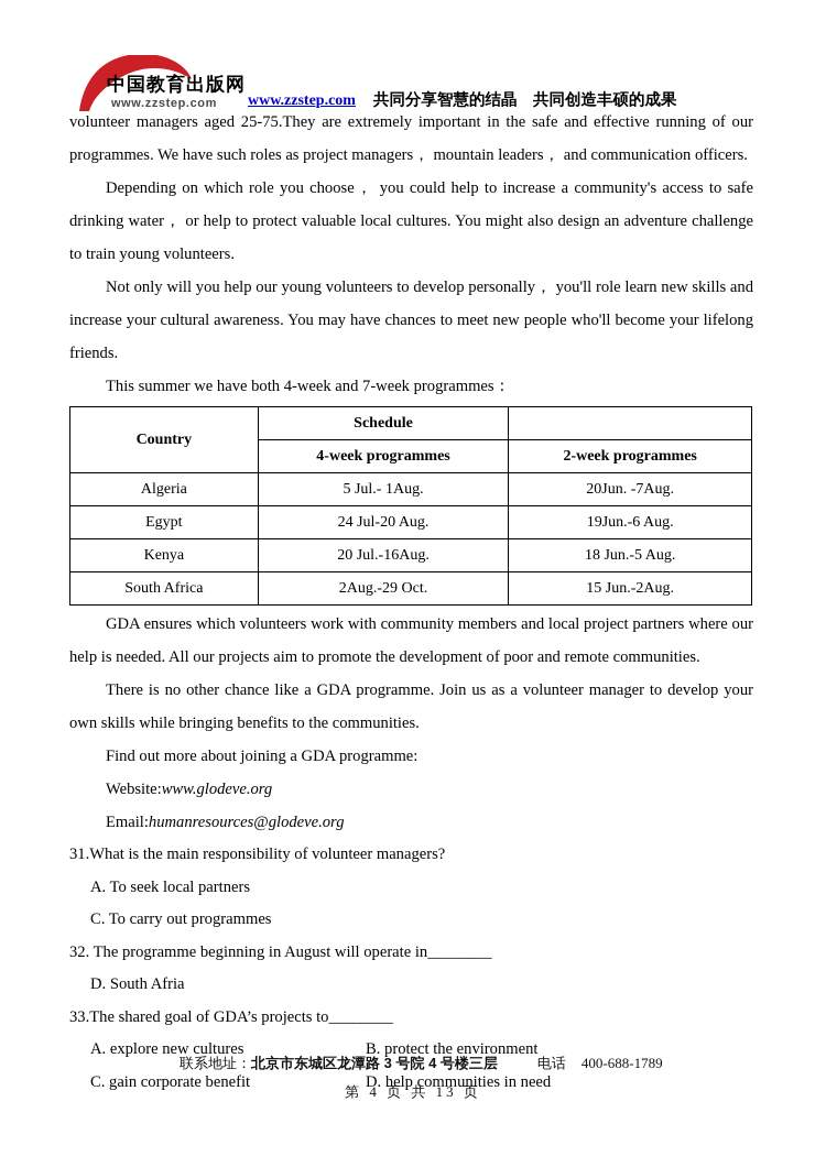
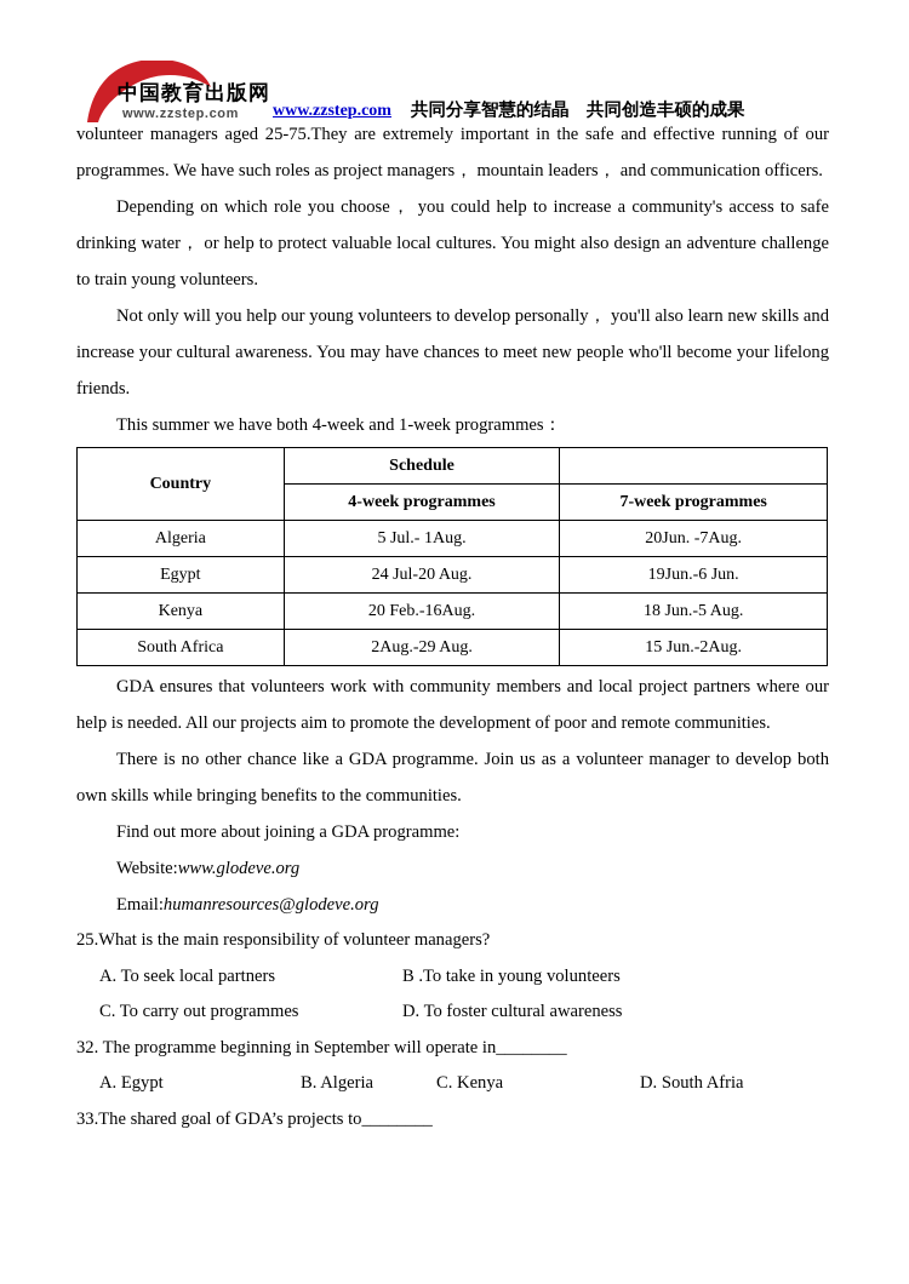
  中国教育出版网
  www.zzstep.com
  www.zzstep.com
  共同分享智慧的结晶 共同创造丰硕的成果
  volunteer managers aged 25-75.They are extremely important in the safe and effective running of our programmes. We have such roles as project managers， mountain leaders， and communication officers.
  Depending on which role you choose， you could help to increase a community's access to safe drinking water， or help to protect valuable local cultures. You might also design an adventure challenge to train young volunteers.
- Not only will you help our young volunteers to develop personally， you'll role learn new skills and increase your cultural awareness. You may have chances to meet new people who'll become your lifelong friends.
+ Not only will you help our young volunteers to develop personally， you'll also learn new skills and increase your cultural awareness. You may have chances to meet new people who'll become your lifelong friends.
- This summer we have both 4-week and 7-week programmes：
+ This summer we have both 4-week and 1-week programmes：
  Country	Schedule
- 4-week programmes	2-week programmes
+ 4-week programmes	7-week programmes
  Algeria	5 Jul.- 1Aug.	20Jun. -7Aug.
- Egypt	24 Jul-20 Aug.	19Jun.-6 Aug.
+ Egypt	24 Jul-20 Aug.	19Jun.-6 Jun.
- Kenya	20 Jul.-16Aug.	18 Jun.-5 Aug.
+ Kenya	20 Feb.-16Aug.	18 Jun.-5 Aug.
- South Africa	2Aug.-29 Oct.	15 Jun.-2Aug.
+ South Africa	2Aug.-29 Aug.	15 Jun.-2Aug.
- GDA ensures which volunteers work with community members and local project partners where our help is needed. All our projects aim to promote the development of poor and remote communities.
+ GDA ensures that volunteers work with community members and local project partners where our help is needed. All our projects aim to promote the development of poor and remote communities.
- There is no other chance like a GDA programme. Join us as a volunteer manager to develop your own skills while bringing benefits to the communities.
+ There is no other chance like a GDA programme. Join us as a volunteer manager to develop both own skills while bringing benefits to the communities.
  Find out more about joining a GDA programme:
  Website:www.glodeve.org
  Email:humanresources@glodeve.org
- 31.What is the main responsibility of volunteer managers?
+ 25.What is the main responsibility of volunteer managers?
  A. To seek local partners
+ B .To take in young volunteers
  C. To carry out programmes
+ D. To foster cultural awareness
- 32. The programme beginning in August will operate in________
+ 32. The programme beginning in September will operate in________
+ A. Egypt
+ B. Algeria
+ C. Kenya
  D. South Afria
  33.The shared goal of GDA’s projects to________
- A. explore new cultures
- B. protect the environment
- C. gain corporate benefit
- D. help communities in need
- 联系地址：北京市东城区龙潭路 3 号院 4 号楼三层 电话 400-688-1789
- 第 4 页 共 13 页
